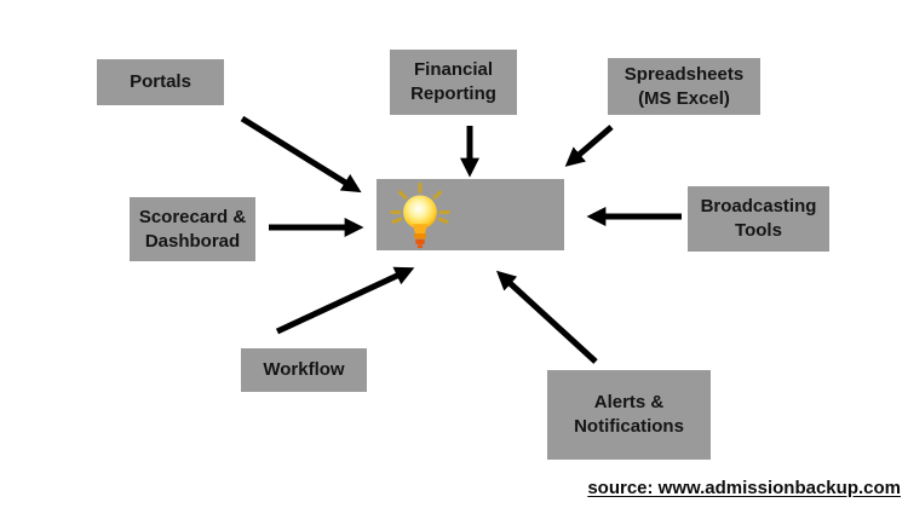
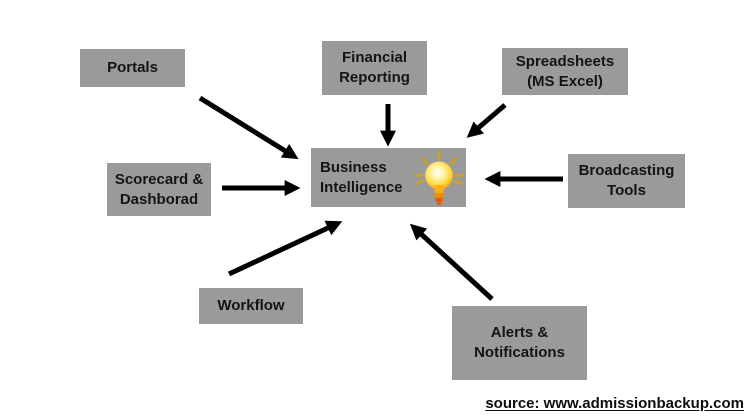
  Portals
  Financial Reporting
  Spreadsheets (MS Excel)
  Scorecard & Dashborad
  Broadcasting Tools
  Workflow
  Alerts & Notifications
+ Business Intelligence
  source: www.admissionbackup.com
